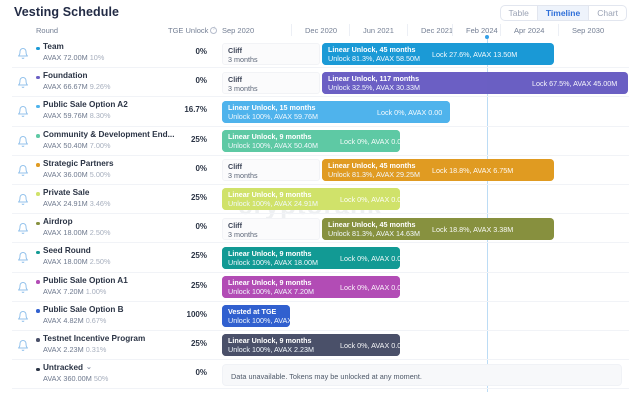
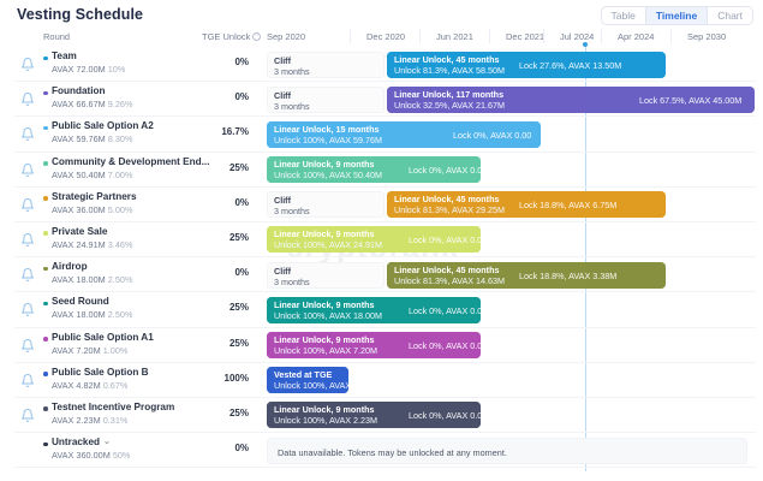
  Vesting Schedule
  Table
  Timeline
  Chart
  Round
  TGE Unlock
  Sep 2020
  Dec 2020
  Jun 2021
  Dec 202
- Feb 2024
+ Jul 2024
  Apr 2024
  Sep 2030
  Team
  AVAX 72.00M 10%
  0%
  Cliff
  3 months
  Linear Unlock, 45 months
  Unlock 81.3%, AVAX 58.50M
  Lock 27.6%, AVAX 13.50M
  Foundation
  AVAX 66.67M 9.26%
  0%
  Cliff
  3 months
  Linear Unlock, 117 months
- Unlock 32.5%, AVAX 30.33M
+ Unlock 32.5%, AVAX 21.67M
  Lock 67.5%, AVAX 45.00M
  Public Sale Option A2
  AVAX 59.76M 8.30%
  16.7%
  Linear Unlock, 15 months
  Unlock 100%, AVAX 59.76M
  Lock 0%, AVAX 0.00
  Community & Development End...
  AVAX 50.40M 7.00%
  25%
  Linear Unlock, 9 months
  Unlock 100%, AVAX 50.40M
  Lock 0%, AVAX 0.0
  Strategic Partners
  AVAX 36.00M 5.00%
  0%
  Cliff
  3 months
  Linear Unlock, 45 months
  Unlock 81.3%, AVAX 29.25M
  Lock 18.8%, AVAX 6.75M
  Private Sale
  AVAX 24.91M 3.46%
  25%
  Linear Unlock, 9 months
  Unlock 100%, AVAX 24.91M
  Lock 0%, AVAX 0.0
  Airdrop
  AVAX 18.00M 2.50%
  0%
  Cliff
  3 months
  Linear Unlock, 45 months
  Unlock 81.3%, AVAX 14.63M
  Lock 18.8%, AVAX 3.38M
  Seed Round
  AVAX 18.00M 2.50%
  25%
  Linear Unlock, 9 months
  Unlock 100%, AVAX 18.00M
  Lock 0%, AVAX 0.0
  Public Sale Option A1
  AVAX 7.20M 1.00%
  25%
  Linear Unlock, 9 months
  Unlock 100%, AVAX 7.20M
  Lock 0%, AVAX 0.0
  Public Sale Option B
  AVAX 4.82M 0.67%
  100%
  Vested at TGE
  Unlock 100%, AVAX
  Testnet Incentive Program
  AVAX 2.23M 0.31%
  25%
  Linear Unlock, 9 months
  Unlock 100%, AVAX 2.23M
  Lock 0%, AVAX 0.0
  Untracked
  AVAX 360.00M 50%
  0%
  Data unavailable. Tokens may be unlocked at any moment.
